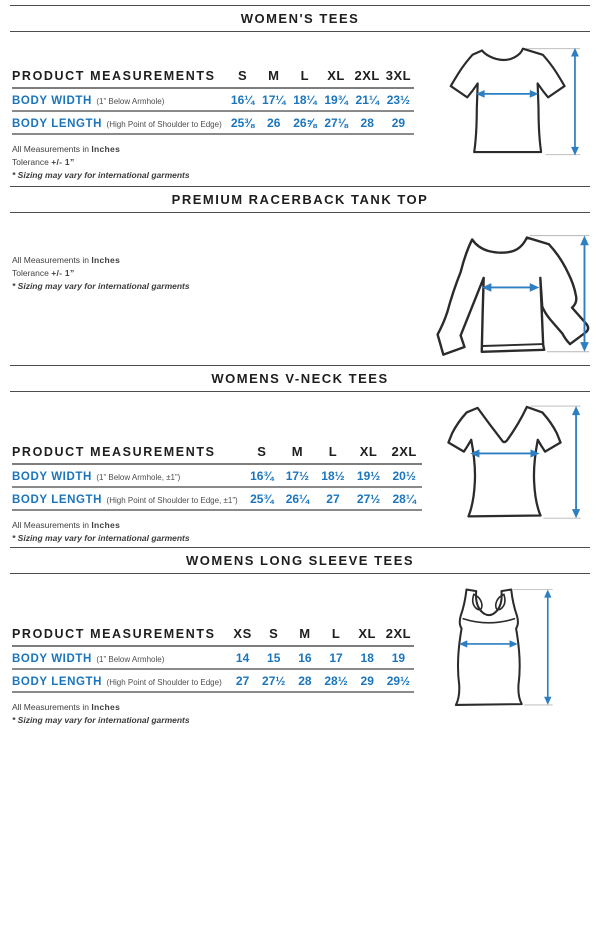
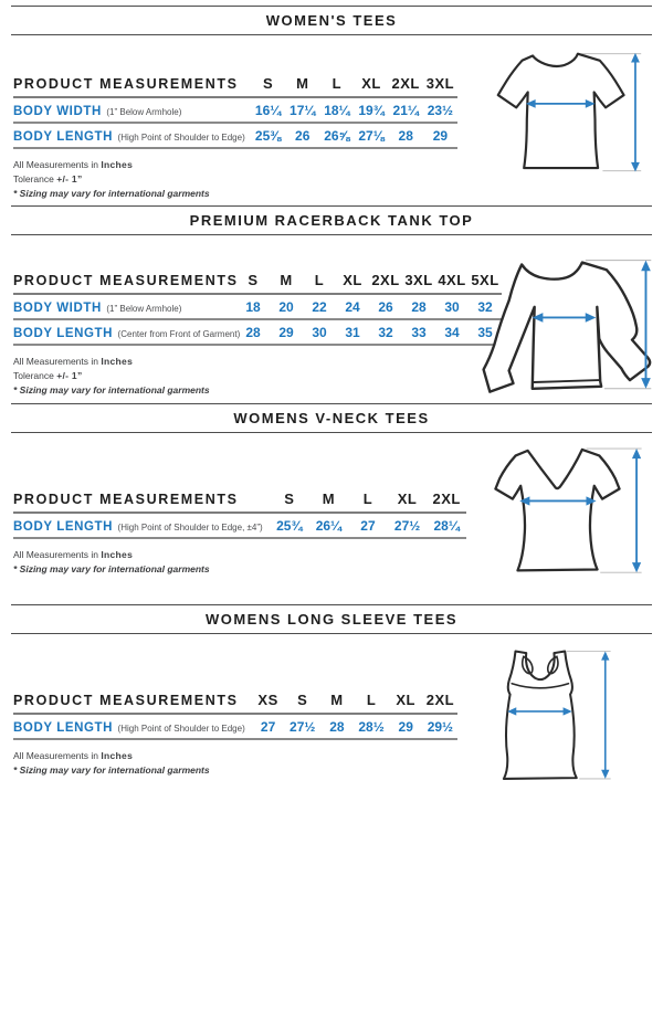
  WOMEN'S TEES
  PRODUCT MEASUREMENTS	S	M	L	XL	2XL	3XL
  BODY WIDTH (1” Below Armhole)	16¼	17¼	18¼	19¾	21¼	23½
  BODY LENGTH (High Point of Shoulder to Edge)	25⅜	26	26⅝	27⅛	28	29
  All Measurements in Inches
  Tolerance +/- 1”
  * Sizing may vary for international garments
  PREMIUM RACERBACK TANK TOP
+ PRODUCT MEASUREMENTS	S	M	L	XL	2XL	3XL	4XL	5XL
+ BODY WIDTH (1” Below Armhole)	18	20	22	24	26	28	30	32
+ BODY LENGTH (Center from Front of Garment)	28	29	30	31	32	33	34	35
  All Measurements in Inches
  Tolerance +/- 1”
  * Sizing may vary for international garments
  WOMENS V-NECK TEES
  PRODUCT MEASUREMENTS	S	M	L	XL	2XL
- BODY WIDTH (1” Below Armhole, ±1”)	16¾	17½	18½	19½	20½
- BODY LENGTH (High Point of Shoulder to Edge, ±1”)	25¾	26¼	27	27½	28¼
+ BODY LENGTH (High Point of Shoulder to Edge, ±4”)	25¾	26¼	27	27½	28¼
  All Measurements in Inches
  * Sizing may vary for international garments
  WOMENS LONG SLEEVE TEES
  PRODUCT MEASUREMENTS	XS	S	M	L	XL	2XL
- BODY WIDTH (1” Below Armhole)	14	15	16	17	18	19
  BODY LENGTH (High Point of Shoulder to Edge)	27	27½	28	28½	29	29½
  All Measurements in Inches
  * Sizing may vary for international garments
